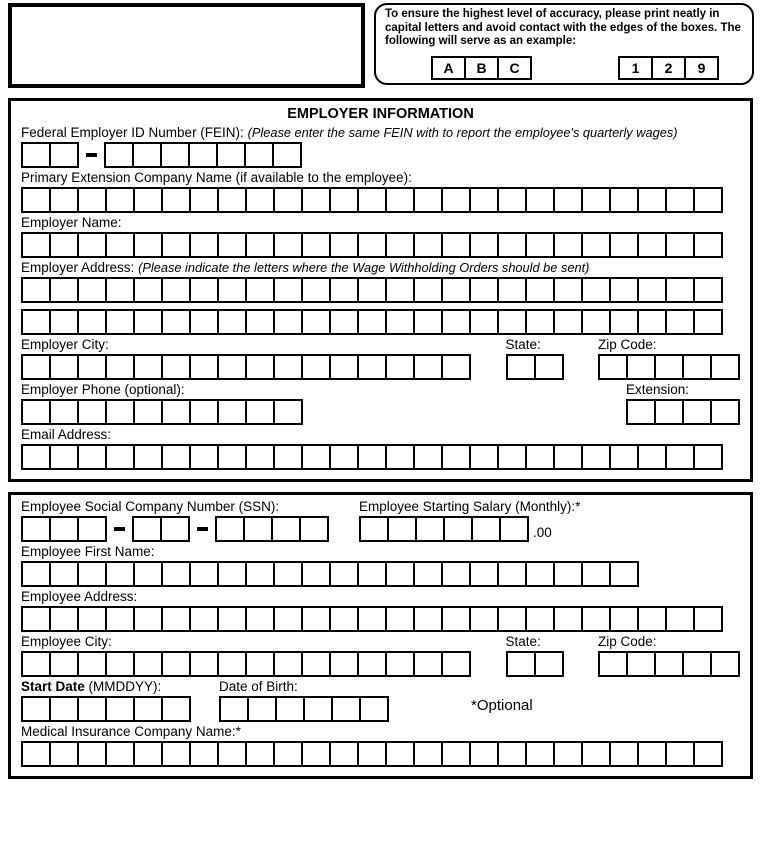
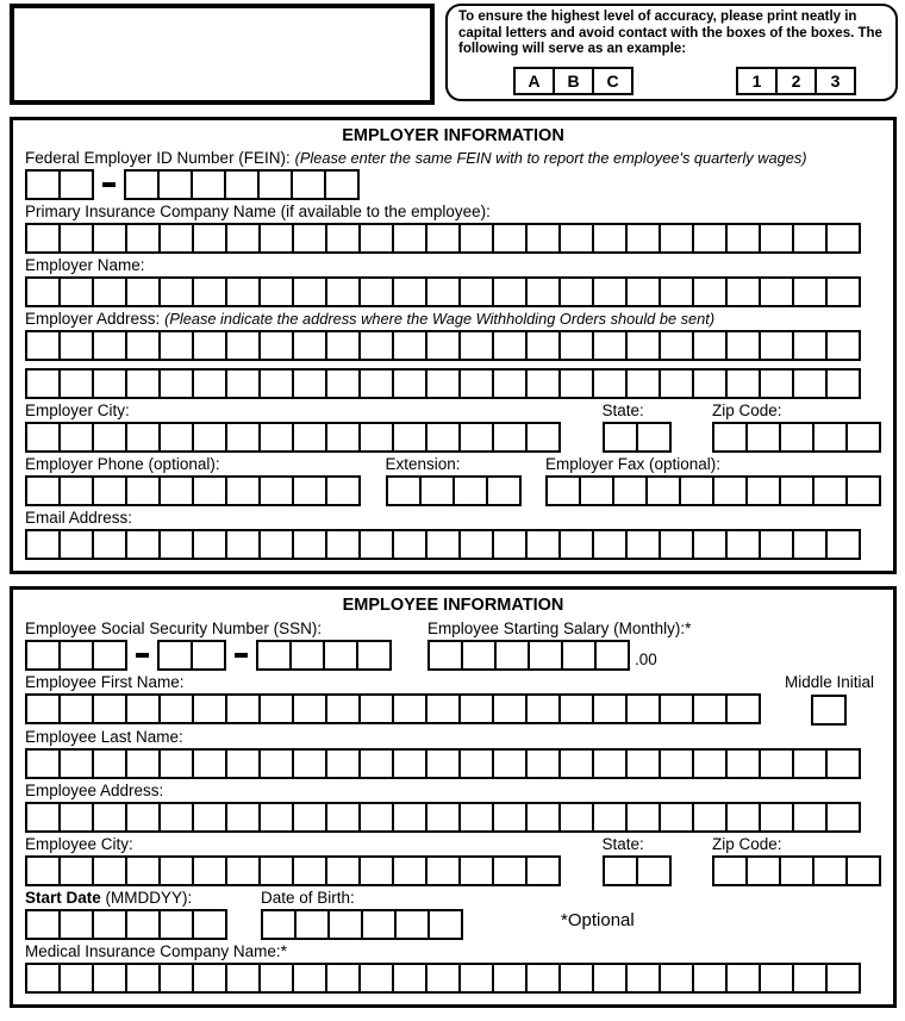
- To ensure the highest level of accuracy, please print neatly in capital letters and avoid contact with the edges of the boxes. The following will serve as an example:
+ To ensure the highest level of accuracy, please print neatly in capital letters and avoid contact with the boxes of the boxes. The following will serve as an example:
  A
  B
  C
  1
  2
- 9
+ 3
  EMPLOYER INFORMATION
  Federal Employer ID Number (FEIN): (Please enter the same FEIN with to report the employee's quarterly wages)
- Primary Extension Company Name (if available to the employee):
+ Primary Insurance Company Name (if available to the employee):
  Employer Name:
- Employer Address: (Please indicate the letters where the Wage Withholding Orders should be sent)
+ Employer Address: (Please indicate the address where the Wage Withholding Orders should be sent)
  Employer City:
  State:
  Zip Code:
  Employer Phone (optional):
  Extension:
+ Employer Fax (optional):
  Email Address:
+ EMPLOYEE INFORMATION
- Employee Social Company Number (SSN):
+ Employee Social Security Number (SSN):
  Employee Starting Salary (Monthly):*
  .00
  Employee First Name:
+ Middle Initial
+ Employee Last Name:
  Employee Address:
  Employee City:
  State:
  Zip Code:
  Start Date (MMDDYY):
  Date of Birth:
  *Optional
  Medical Insurance Company Name:*
